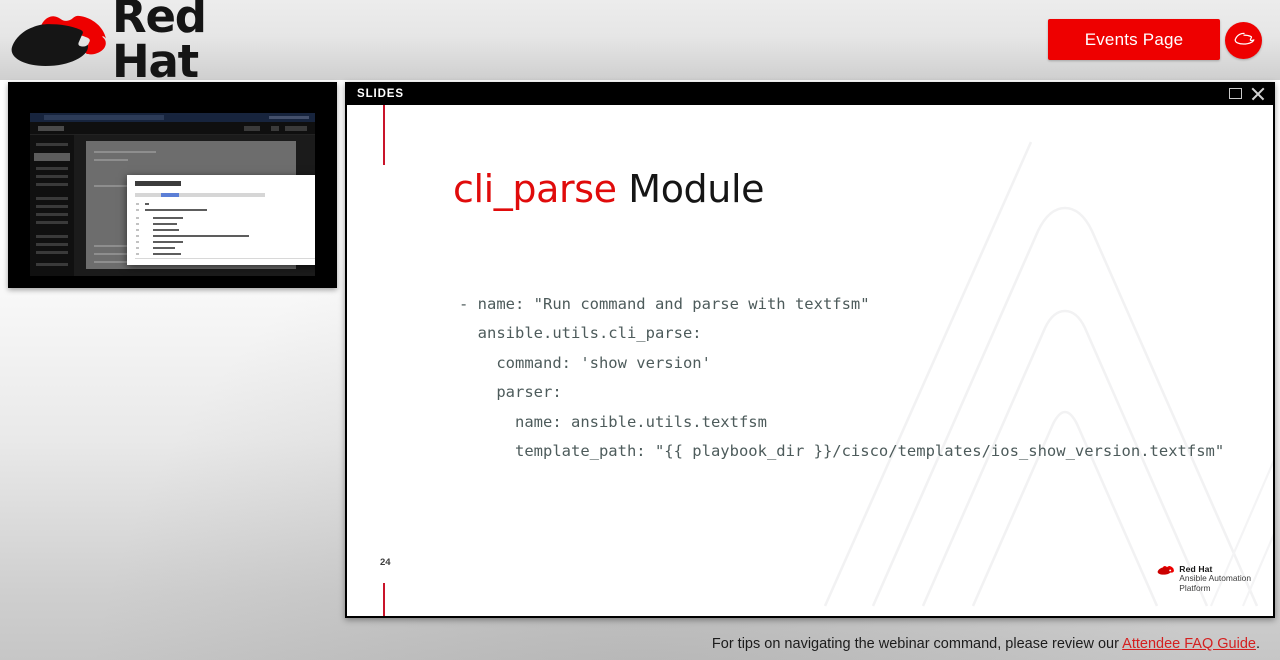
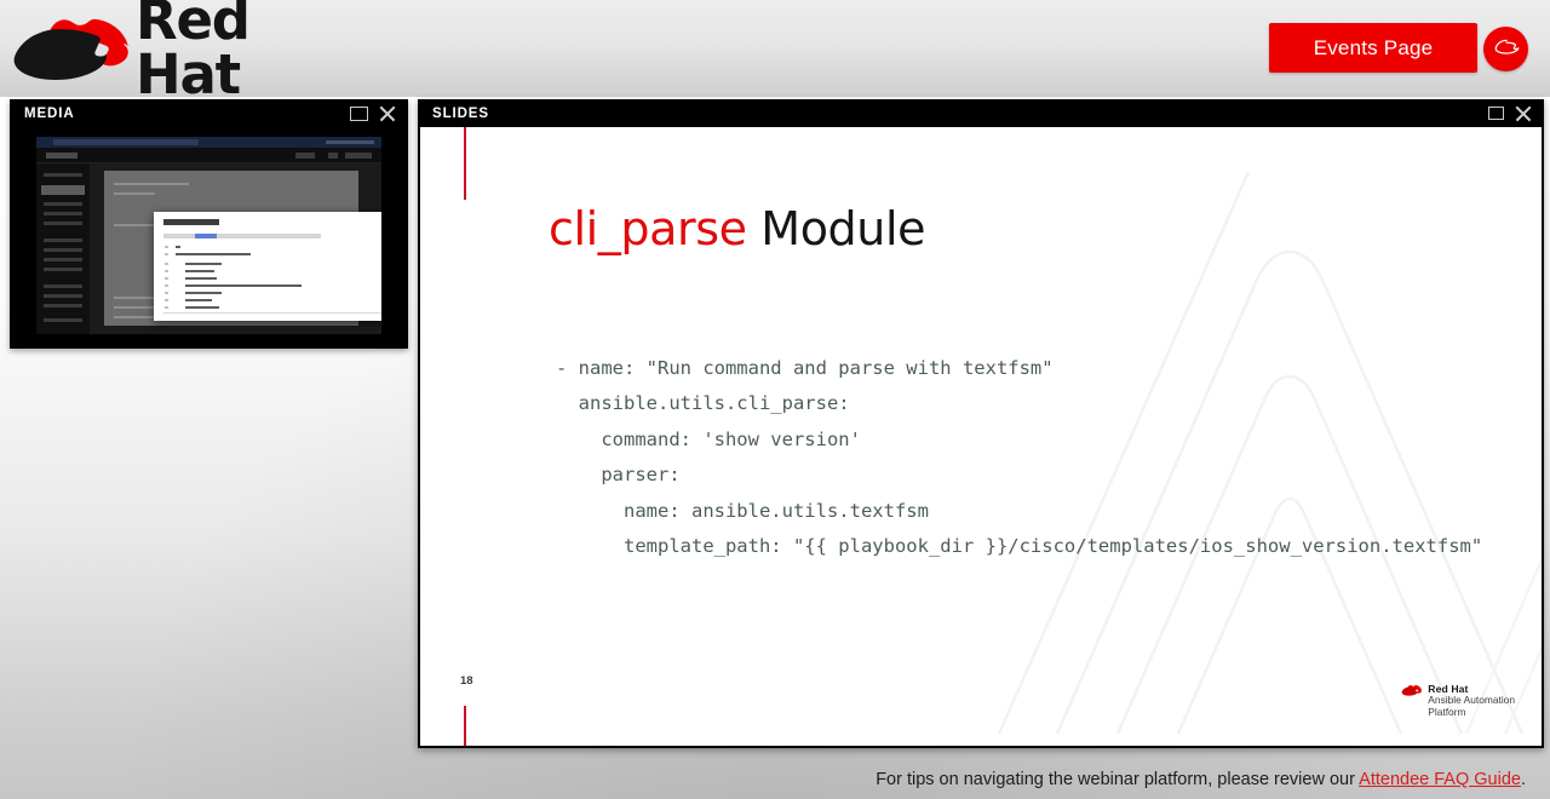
  Red Hat
  Events Page
+ MEDIA
  SLIDES
  cli_parse Module
  - name: "Run command and parse with textfsm"
  ansible.utils.cli_parse:
  command: 'show version'
  parser:
  name: ansible.utils.textfsm
  template_path: "{{ playbook_dir }}/cisco/templates/ios_show_version.textfsm"
- 24
+ 18
  Red Hat
  Ansible Automation
  Platform
- For tips on navigating the webinar command, please review our Attendee FAQ Guide.
+ For tips on navigating the webinar platform, please review our Attendee FAQ Guide.
